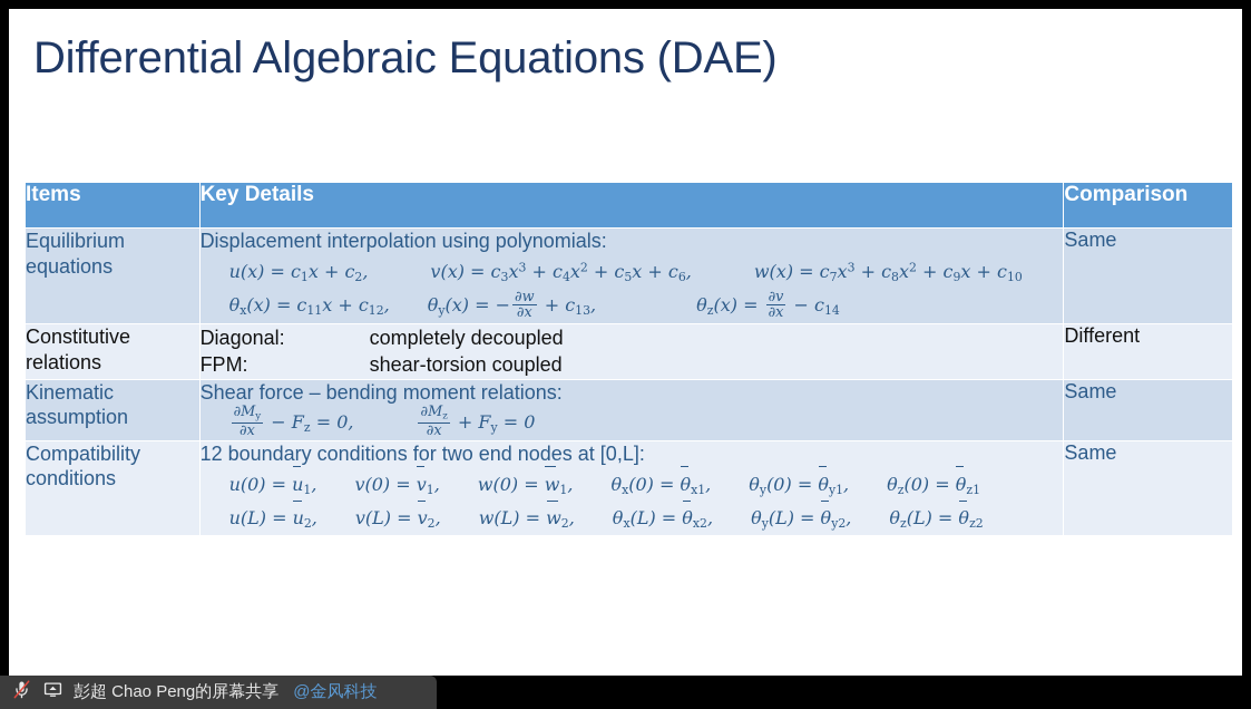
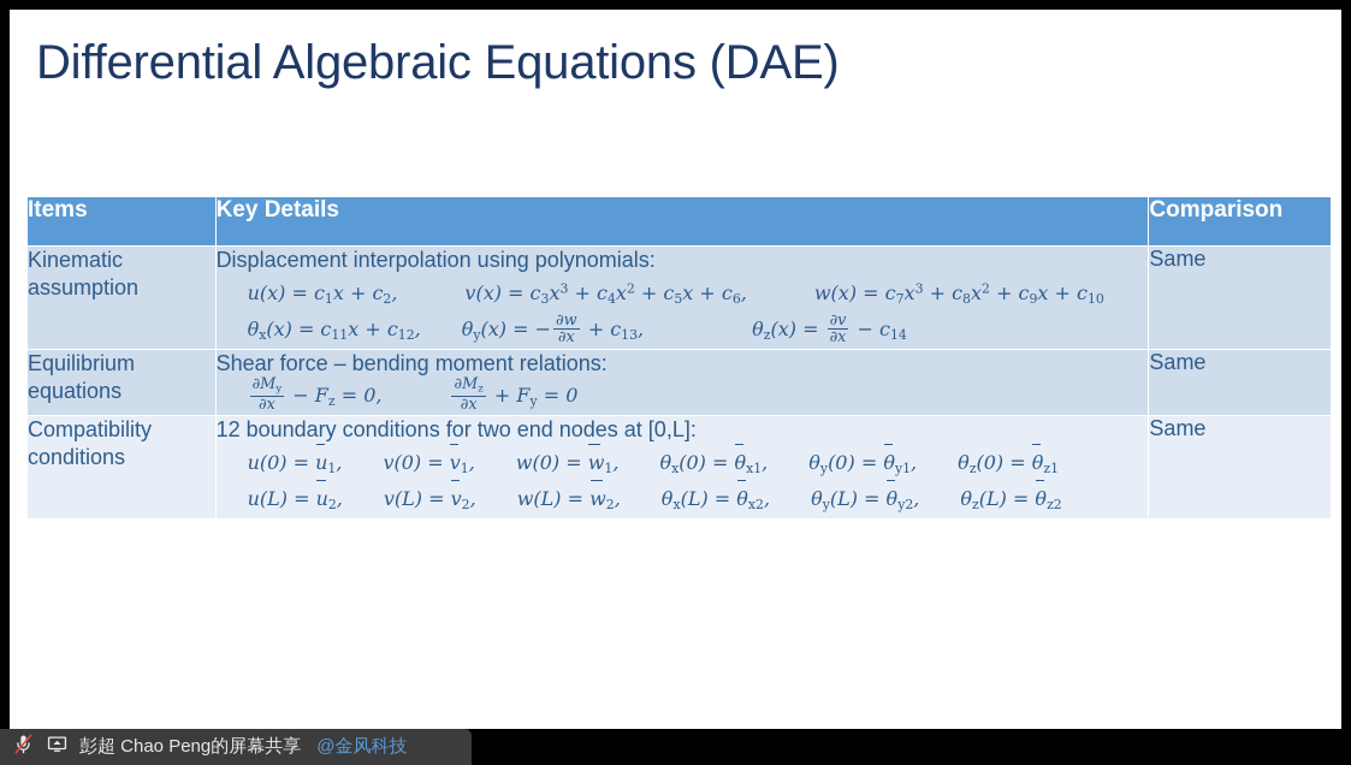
  Differential Algebraic Equations (DAE)
  Items	Key Details	Comparison
- Equilibrium equations	Displacement interpolation using polynomials: u(x) = c1x + c2, v(x) = c3x3 + c4x2 + c5x + c6, w(x) = c7x3 + c8x2 + c9x + c10 θx(x) = c11x + c12, θy(x) = − ∂w∂x + c13, θz(x) = ∂v∂x − c14	Same
+ Kinematic assumption	Displacement interpolation using polynomials: u(x) = c1x + c2, v(x) = c3x3 + c4x2 + c5x + c6, w(x) = c7x3 + c8x2 + c9x + c10 θx(x) = c11x + c12, θy(x) = − ∂w∂x + c13, θz(x) = ∂v∂x − c14	Same
- Constitutive relations	Diagonal: completely decoupled FPM: shear-torsion coupled	Different
- Kinematic assumption	Shear force – bending moment relations: ∂My∂x − Fz = 0, ∂Mz∂x + Fy = 0	Same
+ Equilibrium equations	Shear force – bending moment relations: ∂My∂x − Fz = 0, ∂Mz∂x + Fy = 0	Same
  Compatibility conditions	12 boundary conditions for two end nodes at [0,L]: u(0) = u1, v(0) = v1, w(0) = w1, θx(0) = θx1, θy(0) = θy1, θz(0) = θz1 u(L) = u2, v(L) = v2, w(L) = w2, θx(L) = θx2, θy(L) = θy2, θz(L) = θz2	Same
  彭超 Chao Peng的屏幕共享
  @金风科技
